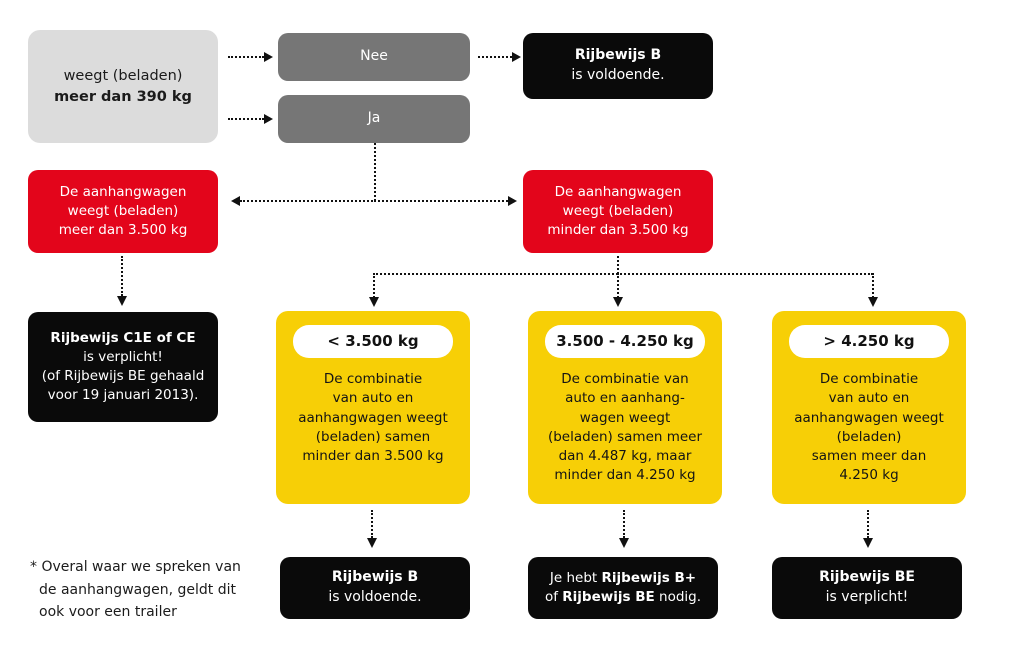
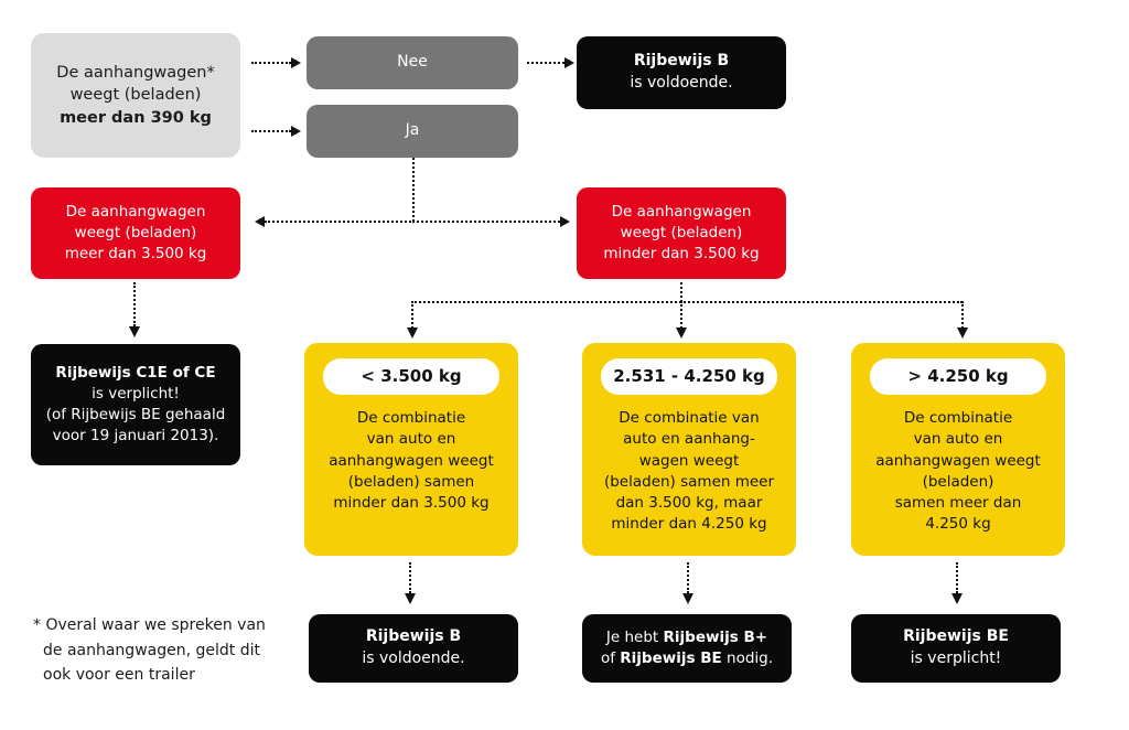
+ De aanhangwagen*
  weegt (beladen)
  meer dan 390 kg
  Nee
  Ja
  Rijbewijs B
  is voldoende.
  De aanhangwagen
  weegt (beladen)
  meer dan 3.500 kg
  De aanhangwagen
  weegt (beladen)
  minder dan 3.500 kg
  Rijbewijs C1E of CE
  is verplicht!
  (of Rijbewijs BE gehaald
  voor 19 januari 2013).
  < 3.500 kg
  De combinatie
  van auto en
  aanhangwagen weegt
  (beladen) samen
  minder dan 3.500 kg
- 3.500 - 4.250 kg
+ 2.531 - 4.250 kg
  De combinatie van
  auto en aanhang-
  wagen weegt
  (beladen) samen meer
- dan 4.487 kg, maar
+ dan 3.500 kg, maar
  minder dan 4.250 kg
  > 4.250 kg
  De combinatie
  van auto en
  aanhangwagen weegt
  (beladen)
  samen meer dan
  4.250 kg
  Rijbewijs B
  is voldoende.
  Je hebt Rijbewijs B+
  of Rijbewijs BE nodig.
  Rijbewijs BE
  is verplicht!
  * Overal waar we spreken van
  de aanhangwagen, geldt dit
  ook voor een trailer
